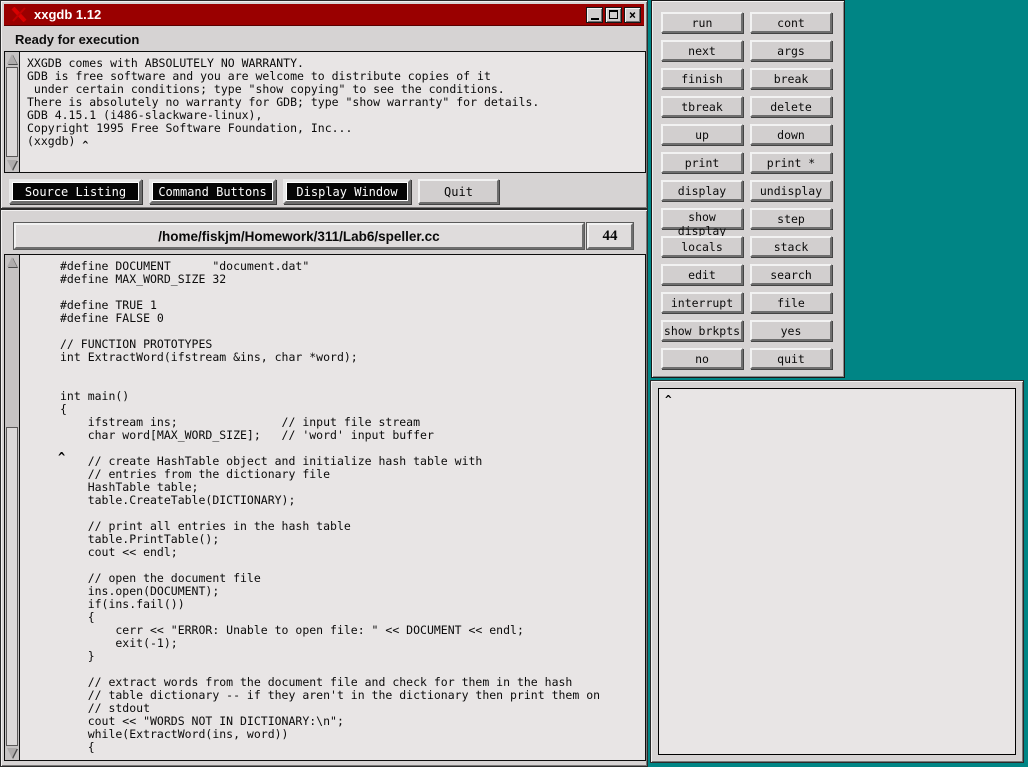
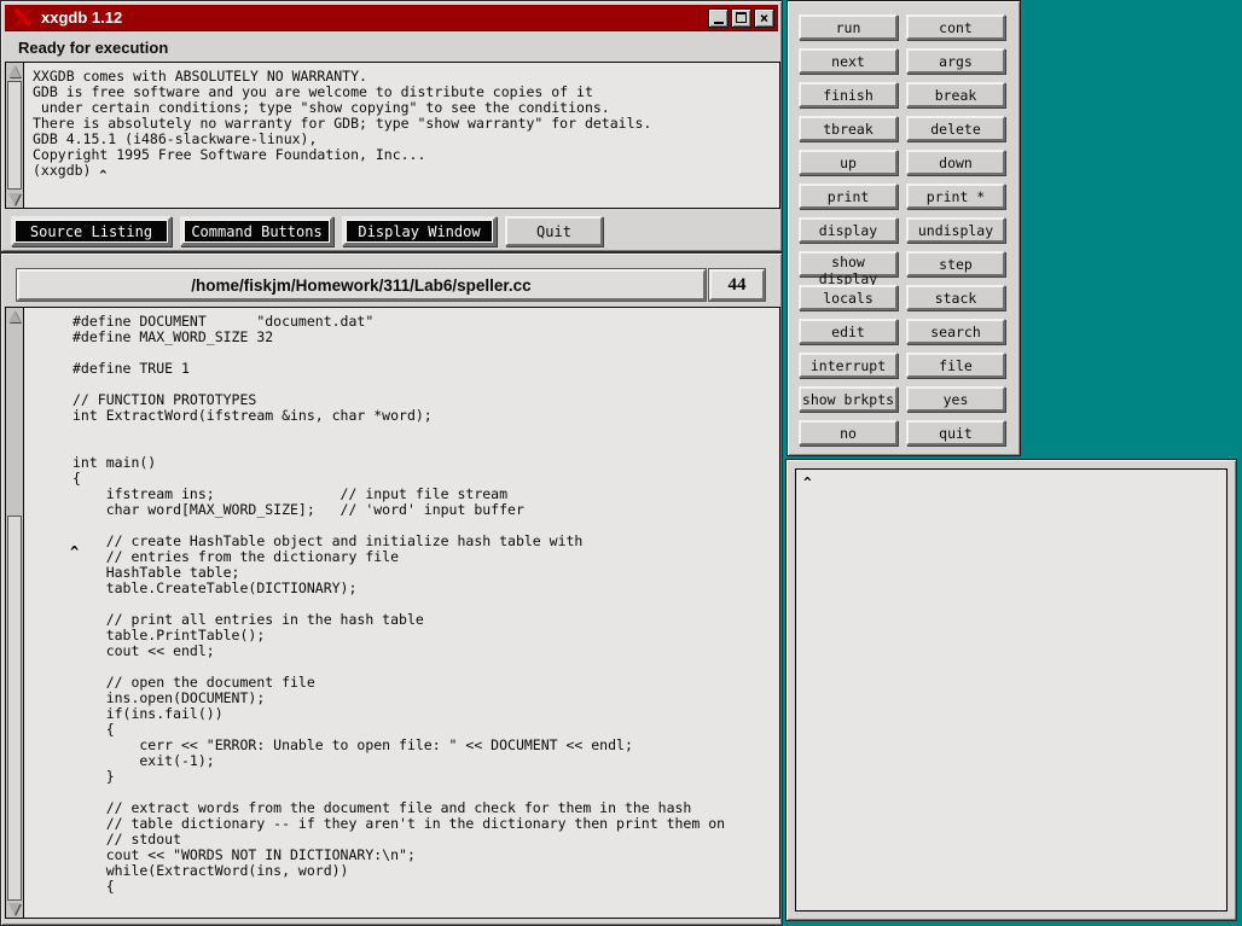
  xxgdb 1.12
  ×
  Ready for execution
  XXGDB comes with ABSOLUTELY NO WARRANTY.
  GDB is free software and you are welcome to distribute copies of it
  under certain conditions; type "show copying" to see the conditions.
  There is absolutely no warranty for GDB; type "show warranty" for details.
  GDB 4.15.1 (i486-slackware-linux),
  Copyright 1995 Free Software Foundation, Inc...
  (xxgdb) ^
  Source Listing
  Command Buttons
  Display Window
  Quit
  /home/fiskjm/Homework/311/Lab6/speller.cc
  44
  #define DOCUMENT "document.dat"
  #define MAX_WORD_SIZE 32
  #define TRUE 1
- #define FALSE 0
  // FUNCTION PROTOTYPES
  int ExtractWord(ifstream &ins, char *word);
  int main()
  {
  ifstream ins; // input file stream
  char word[MAX_WORD_SIZE]; // 'word' input buffer
  // create HashTable object and initialize hash table with
  // entries from the dictionary file
  HashTable table;
  table.CreateTable(DICTIONARY);
  // print all entries in the hash table
  table.PrintTable();
  cout << endl;
  // open the document file
  ins.open(DOCUMENT);
  if(ins.fail())
  {
  cerr << "ERROR: Unable to open file: " << DOCUMENT << endl;
  exit(-1);
  }
  // extract words from the document file and check for them in the hash
  // table dictionary -- if they aren't in the dictionary then print them on
  // stdout
  cout << "WORDS NOT IN DICTIONARY:\n";
  while(ExtractWord(ins, word))
  {
  ^
  run
  cont
  next
  args
  finish
  break
  tbreak
  delete
  up
  down
  print
  print *
  display
  undisplay
  show display
  step
  locals
  stack
  edit
  search
  interrupt
  file
  show brkpts
  yes
  no
  quit
  ^
